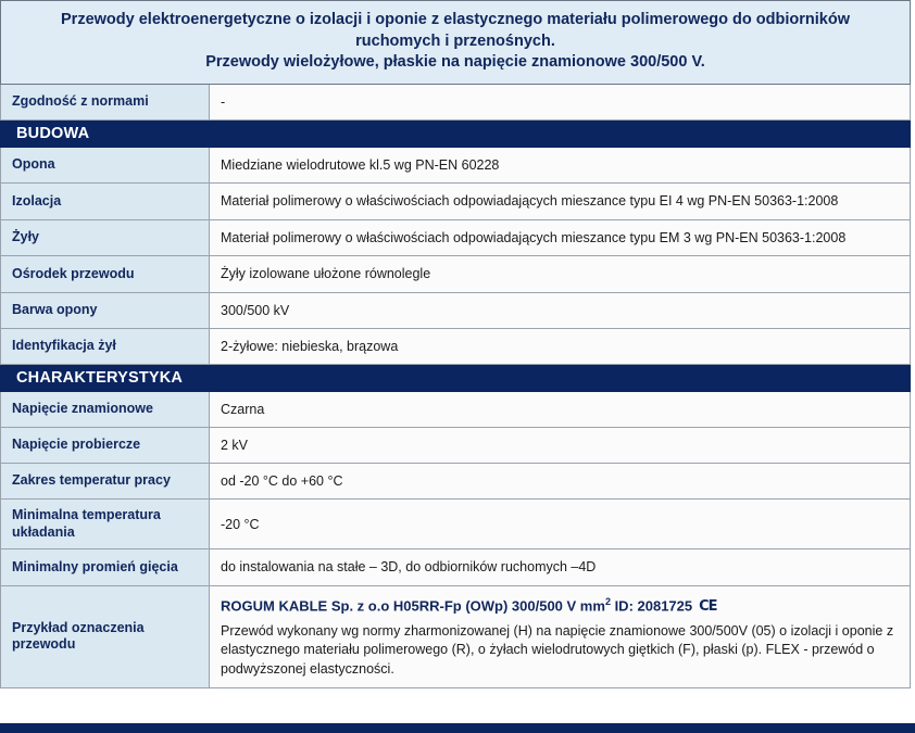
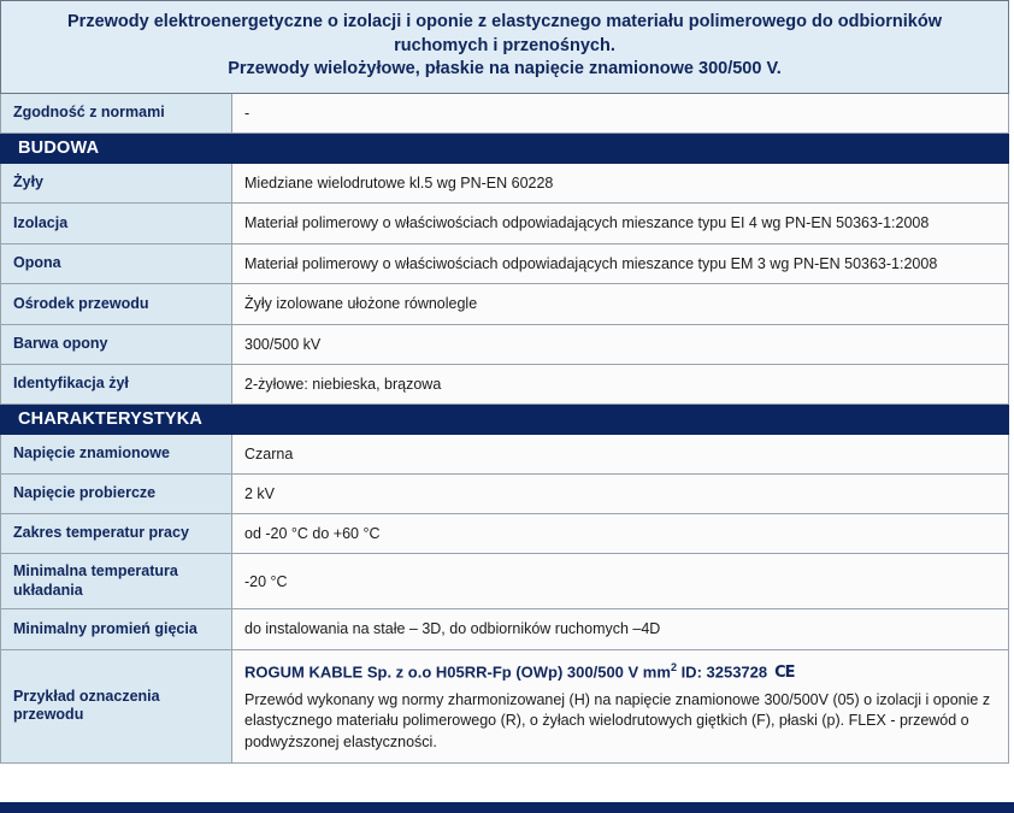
  Przewody elektroenergetyczne o izolacji i oponie z elastycznego materiału polimerowego do odbiorników ruchomych i przenośnych. Przewody wielożyłowe, płaskie na napięcie znamionowe 300/500 V.
  Zgodność z normami	-
  BUDOWA
- Opona	Miedziane wielodrutowe kl.5 wg PN-EN 60228
+ Żyły	Miedziane wielodrutowe kl.5 wg PN-EN 60228
  Izolacja	Materiał polimerowy o właściwościach odpowiadających mieszance typu EI 4 wg PN-EN 50363-1:2008
- Żyły	Materiał polimerowy o właściwościach odpowiadających mieszance typu EM 3 wg PN-EN 50363-1:2008
+ Opona	Materiał polimerowy o właściwościach odpowiadających mieszance typu EM 3 wg PN-EN 50363-1:2008
  Ośrodek przewodu	Żyły izolowane ułożone równolegle
  Barwa opony	300/500 kV
  Identyfikacja żył	2-żyłowe: niebieska, brązowa
  CHARAKTERYSTYKA
  Napięcie znamionowe	Czarna
  Napięcie probiercze	2 kV
  Zakres temperatur pracy	od -20 °C do +60 °C
  Minimalna temperatura układania	-20 °C
  Minimalny promień gięcia	do instalowania na stałe – 3D, do odbiorników ruchomych –4D
- Przykład oznaczenia przewodu	ROGUM KABLE Sp. z o.o H05RR-Fp (OWp) 300/500 V mm2 ID: 2081725 CE Przewód wykonany wg normy zharmonizowanej (H) na napięcie znamionowe 300/500V (05) o izolacji i oponie z elastycznego materiału polimerowego (R), o żyłach wielodrutowych giętkich (F), płaski (p). FLEX - przewód o podwyższonej elastyczności.
+ Przykład oznaczenia przewodu	ROGUM KABLE Sp. z o.o H05RR-Fp (OWp) 300/500 V mm2 ID: 3253728 CE Przewód wykonany wg normy zharmonizowanej (H) na napięcie znamionowe 300/500V (05) o izolacji i oponie z elastycznego materiału polimerowego (R), o żyłach wielodrutowych giętkich (F), płaski (p). FLEX - przewód o podwyższonej elastyczności.
